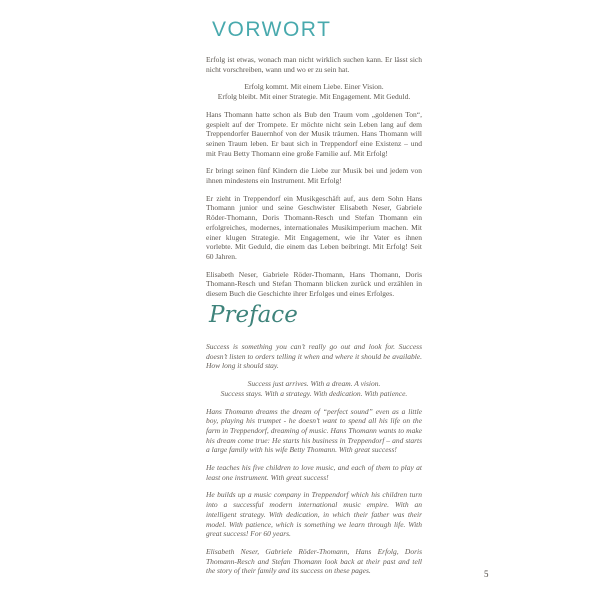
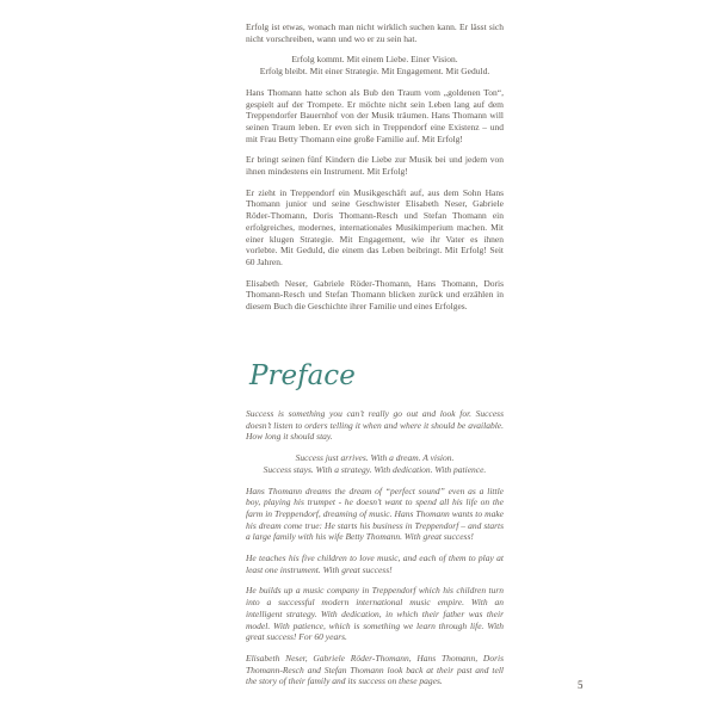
- VORWORT
  Erfolg ist etwas, wonach man nicht wirklich suchen kann. Er lässt sich nicht vorschreiben, wann und wo er zu sein hat.
  Erfolg kommt. Mit einem Liebe. Einer Vision.
  Erfolg bleibt. Mit einer Strategie. Mit Engagement. Mit Geduld.
- Hans Thomann hatte schon als Bub den Traum vom „goldenen Ton“, gespielt auf der Trompete. Er möchte nicht sein Leben lang auf dem Treppendorfer Bauernhof von der Musik träumen. Hans Thomann will seinen Traum leben. Er baut sich in Treppendorf eine Existenz – und mit Frau Betty Thomann eine große Familie auf. Mit Erfolg!
+ Hans Thomann hatte schon als Bub den Traum vom „goldenen Ton“, gespielt auf der Trompete. Er möchte nicht sein Leben lang auf dem Treppendorfer Bauernhof von der Musik träumen. Hans Thomann will seinen Traum leben. Er even sich in Treppendorf eine Existenz – und mit Frau Betty Thomann eine große Familie auf. Mit Erfolg!
  Er bringt seinen fünf Kindern die Liebe zur Musik bei und jedem von ihnen mindestens ein Instrument. Mit Erfolg!
  Er zieht in Treppendorf ein Musikgeschäft auf, aus dem Sohn Hans Thomann junior und seine Geschwister Elisabeth Neser, Gabriele Röder-Thomann, Doris Thomann-Resch und Stefan Thomann ein erfolgreiches, modernes, internationales Musikimperium machen. Mit einer klugen Strategie. Mit Engagement, wie ihr Vater es ihnen vorlebte. Mit Geduld, die einem das Leben beibringt. Mit Erfolg! Seit 60 Jahren.
- Elisabeth Neser, Gabriele Röder-Thomann, Hans Thomann, Doris Thomann-Resch und Stefan Thomann blicken zurück und erzählen in diesem Buch die Geschichte ihrer Erfolges und eines Erfolges.
+ Elisabeth Neser, Gabriele Röder-Thomann, Hans Thomann, Doris Thomann-Resch und Stefan Thomann blicken zurück und erzählen in diesem Buch die Geschichte ihrer Familie und eines Erfolges.
  Preface
  Success is something you can’t really go out and look for. Success doesn’t listen to orders telling it when and where it should be available. How long it should stay.
  Success just arrives. With a dream. A vision.
  Success stays. With a strategy. With dedication. With patience.
  Hans Thomann dreams the dream of “perfect sound” even as a little boy, playing his trumpet - he doesn’t want to spend all his life on the farm in Treppendorf, dreaming of music. Hans Thomann wants to make his dream come true: He starts his business in Treppendorf – and starts a large family with his wife Betty Thomann. With great success!
  He teaches his five children to love music, and each of them to play at least one instrument. With great success!
  He builds up a music company in Treppendorf which his children turn into a successful modern international music empire. With an intelligent strategy. With dedication, in which their father was their model. With patience, which is something we learn through life. With great success! For 60 years.
- Elisabeth Neser, Gabriele Röder-Thomann, Hans Erfolg, Doris Thomann-Resch and Stefan Thomann look back at their past and tell the story of their family and its success on these pages.
+ Elisabeth Neser, Gabriele Röder-Thomann, Hans Thomann, Doris Thomann-Resch and Stefan Thomann look back at their past and tell the story of their family and its success on these pages.
  5
